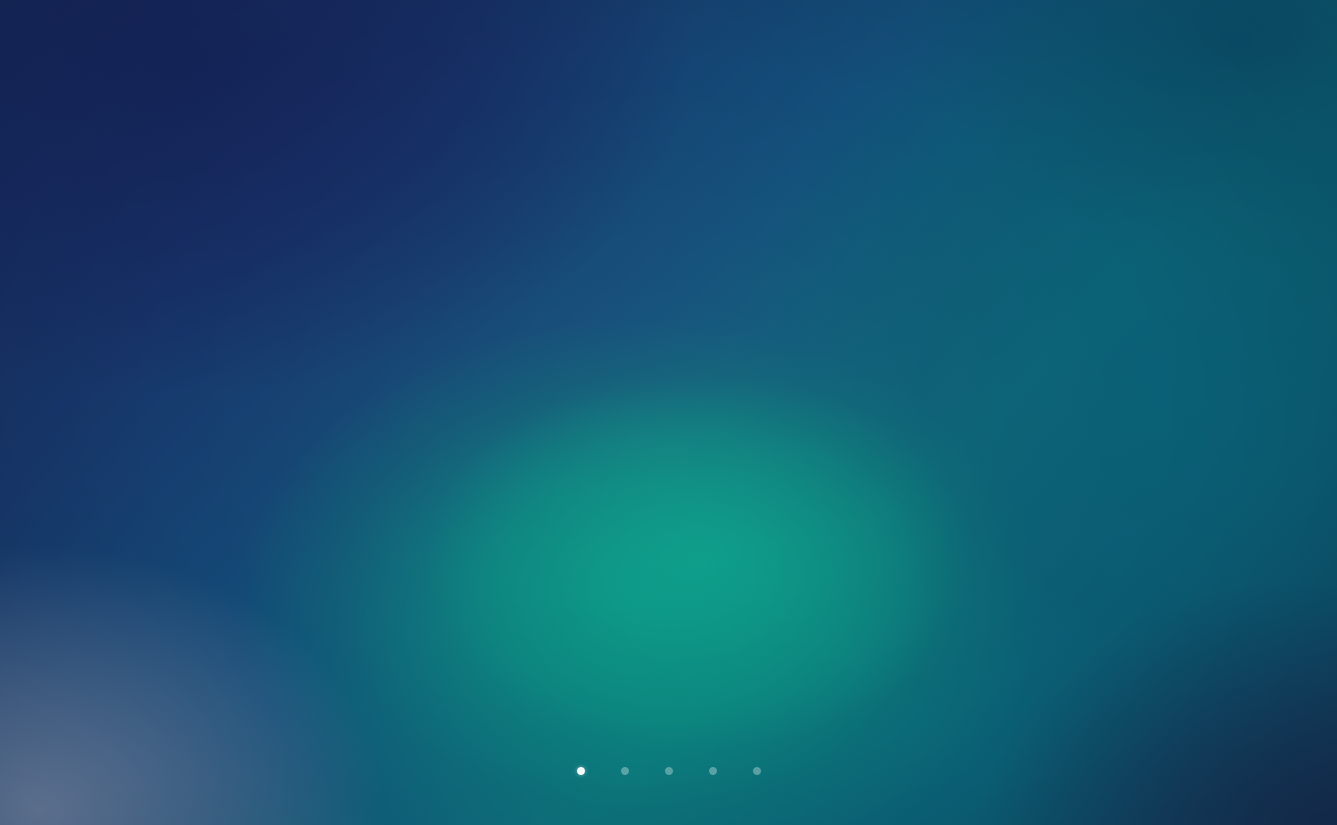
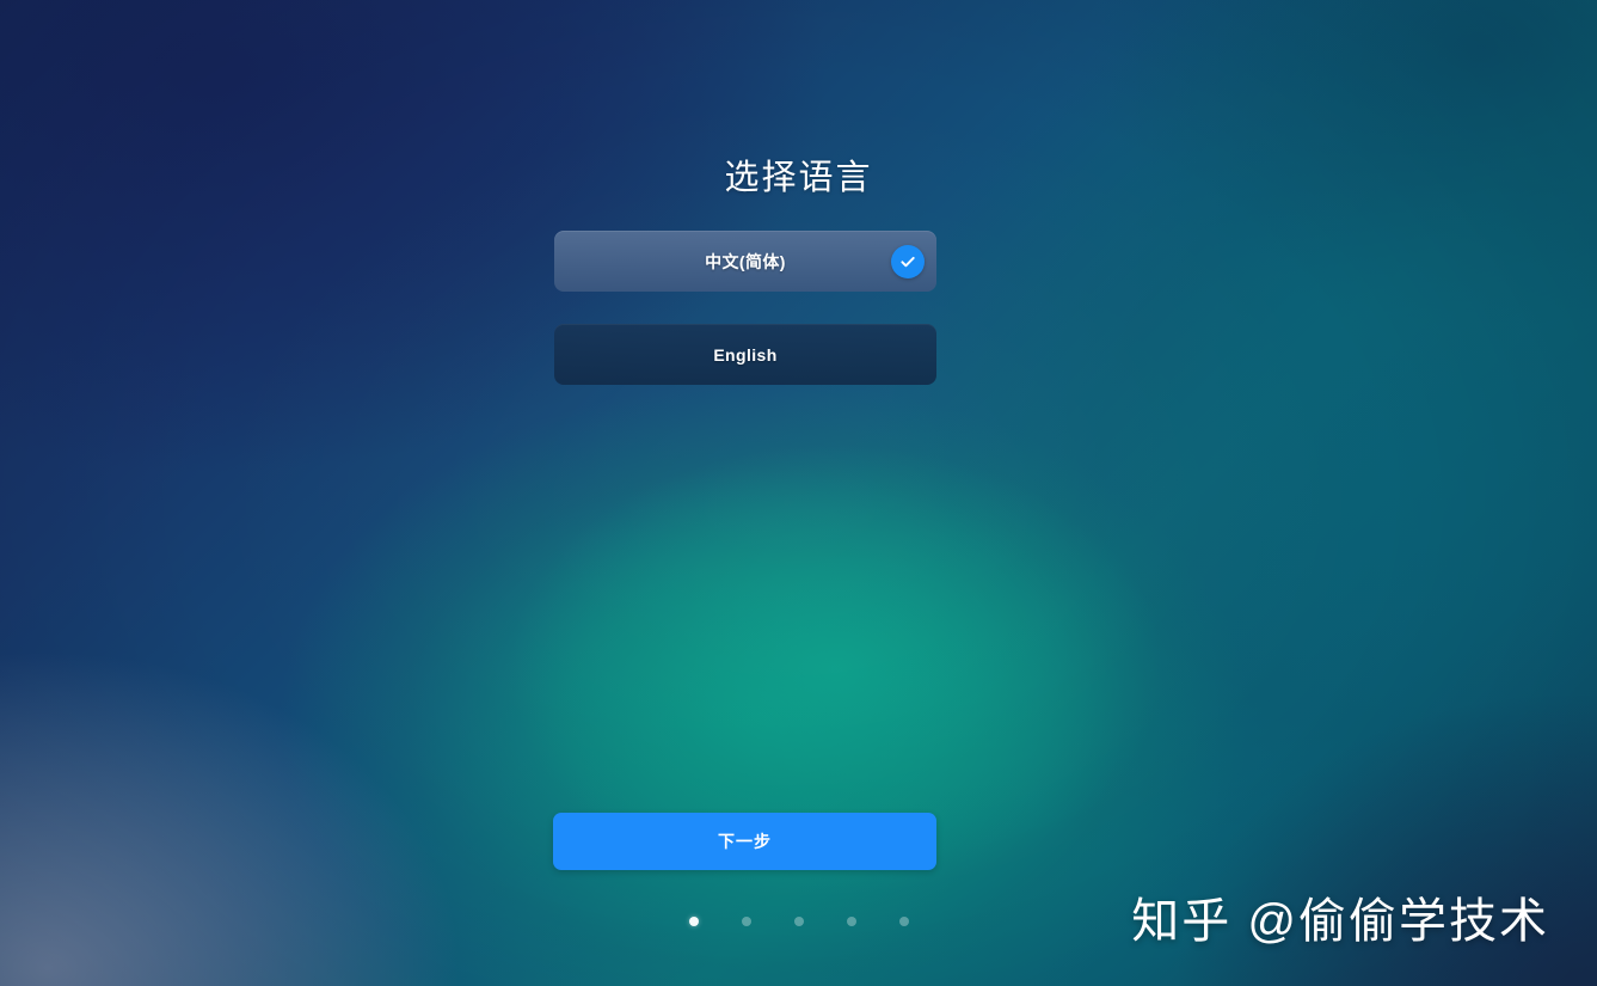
+ 选择语言
+ 中文(简体)
+ English
+ 下一步
+ 知乎 @偷偷学技术
